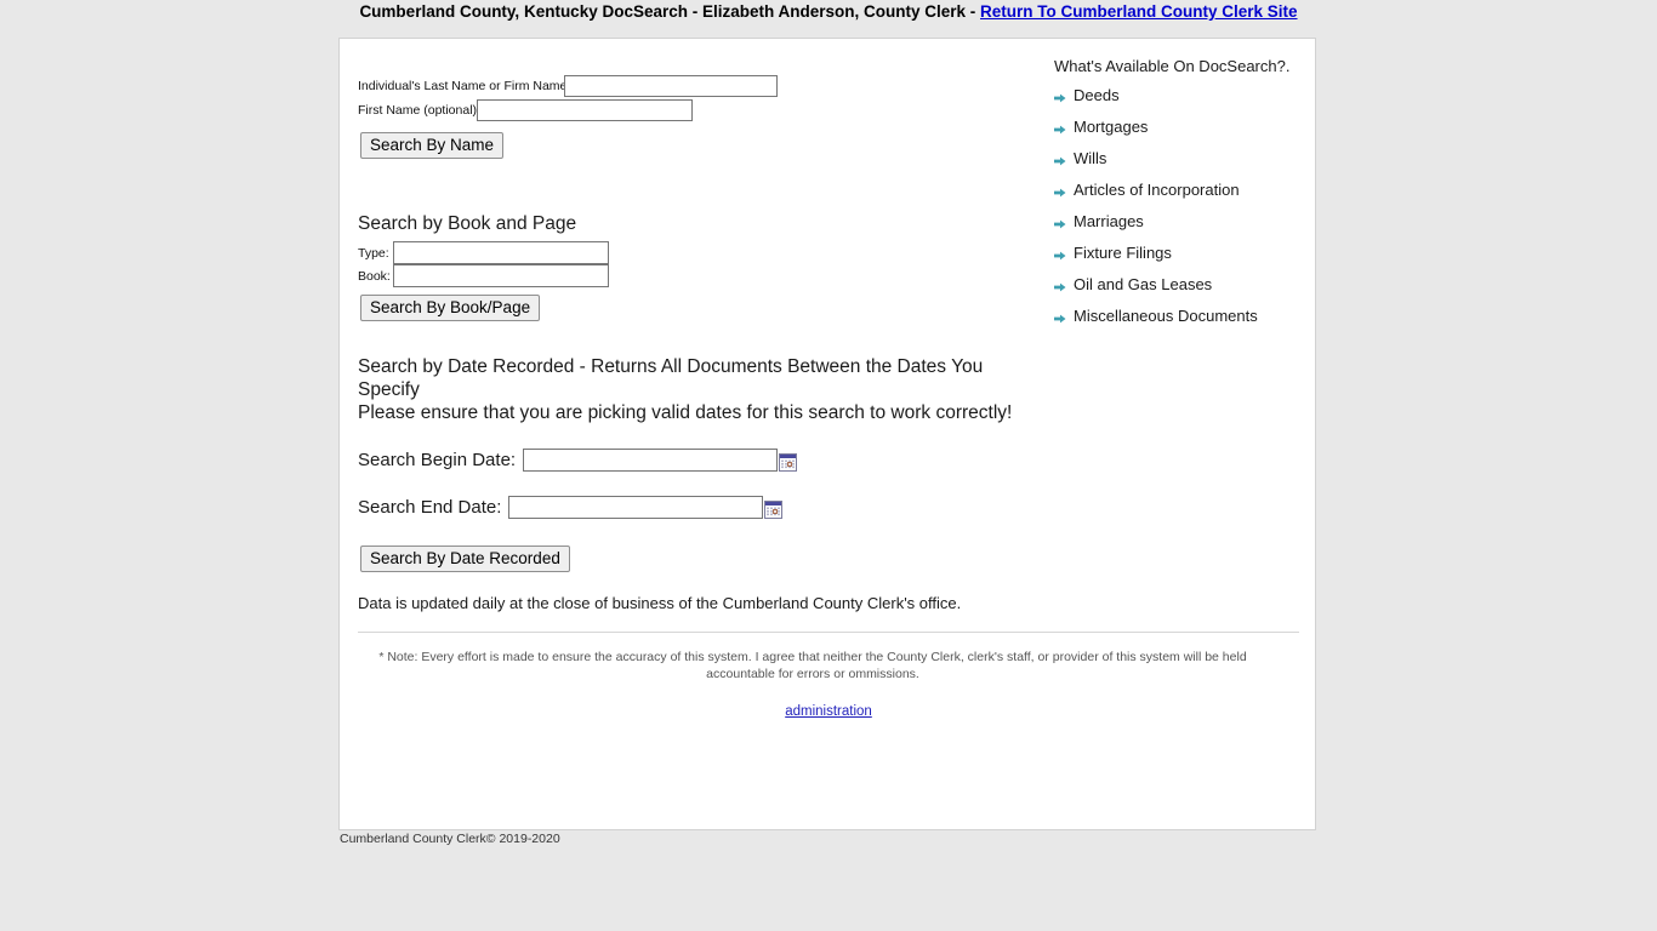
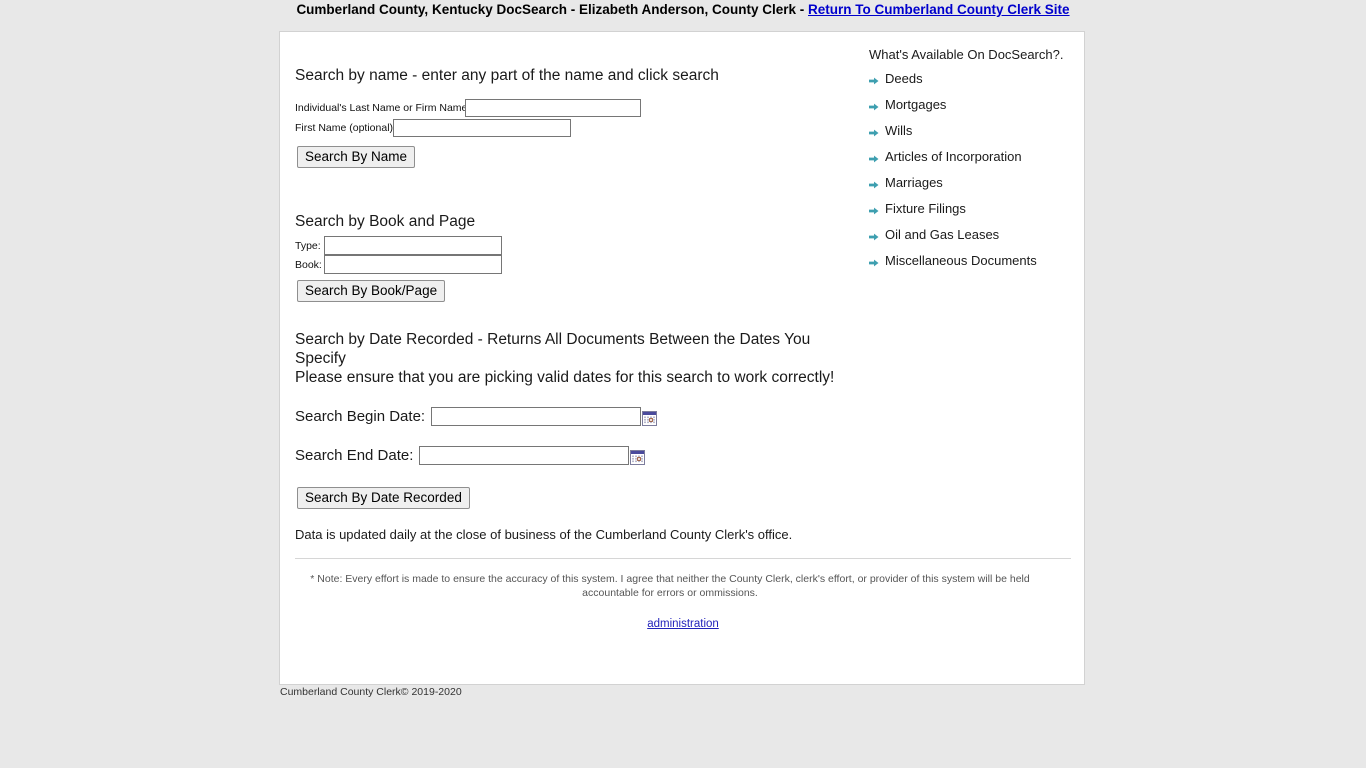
  Cumberland County, Kentucky DocSearch - Elizabeth Anderson, County Clerk - Return To Cumberland County Clerk Site
+ Search by name - enter any part of the name and click search
  Individual's Last Name or Firm Nam
  First Name (optional)
  Search By Name
  Search by Book and Page
  Type:
  Book:
  Search By Book/Page
  Search by Date Recorded - Returns All Documents Between the Dates You Specify
  Please ensure that you are picking valid dates for this search to work correctly!
  Search Begin Date:
  Search End Date:
  Search By Date Recorded
  Data is updated daily at the close of business of the Cumberland County Clerk's office.
- * Note: Every effort is made to ensure the accuracy of this system. I agree that neither the County Clerk, clerk's staff, or provider of this system will be held accountable for errors or ommissions.
+ * Note: Every effort is made to ensure the accuracy of this system. I agree that neither the County Clerk, clerk's effort, or provider of this system will be held accountable for errors or ommissions.
  administration
  What's Available On DocSearch?.
  Deeds
  Mortgages
  Wills
  Articles of Incorporation
  Marriages
  Fixture Filings
  Oil and Gas Leases
  Miscellaneous Documents
  Cumberland County Clerk© 2019-2020
